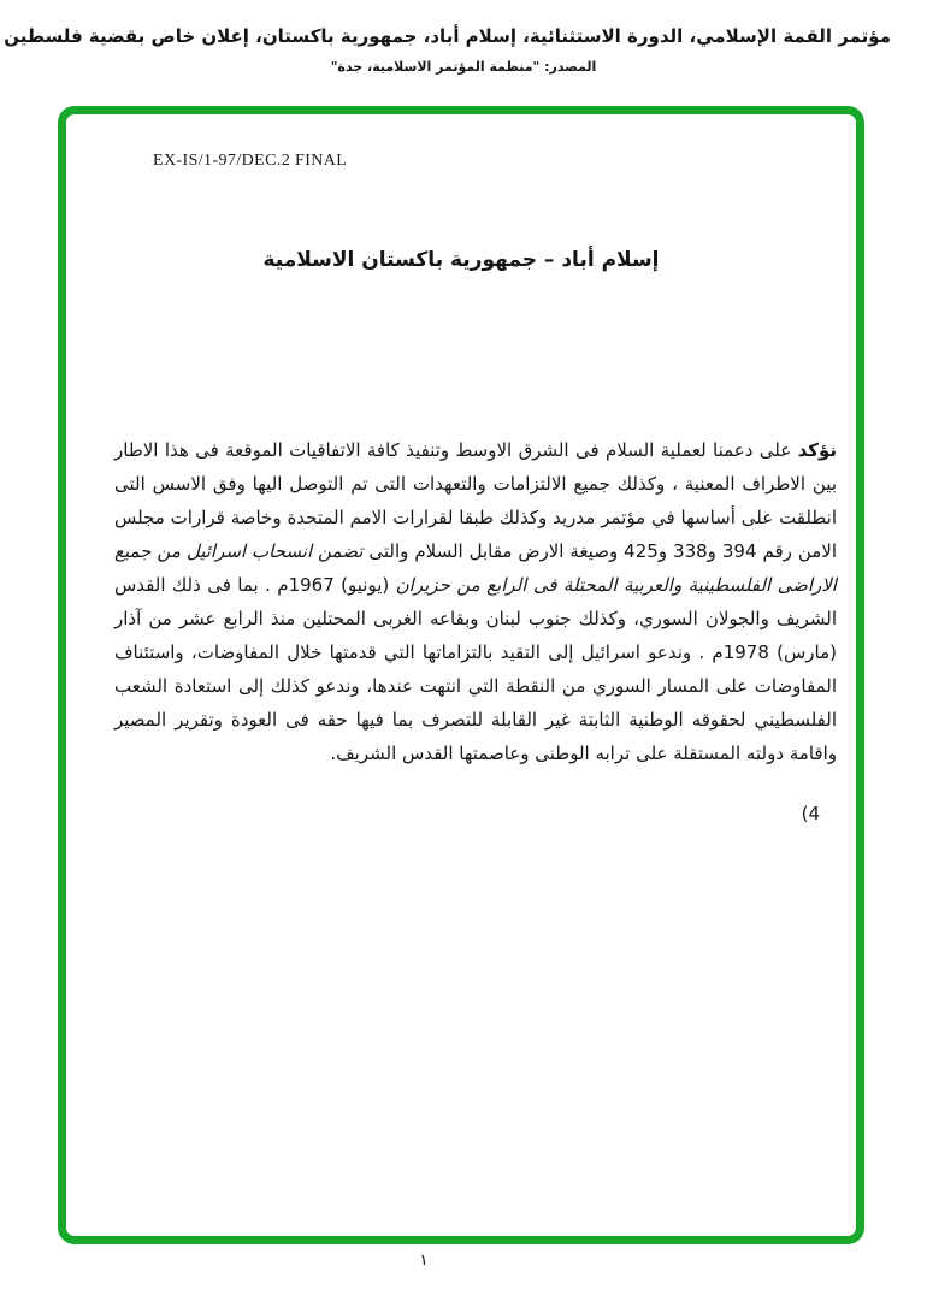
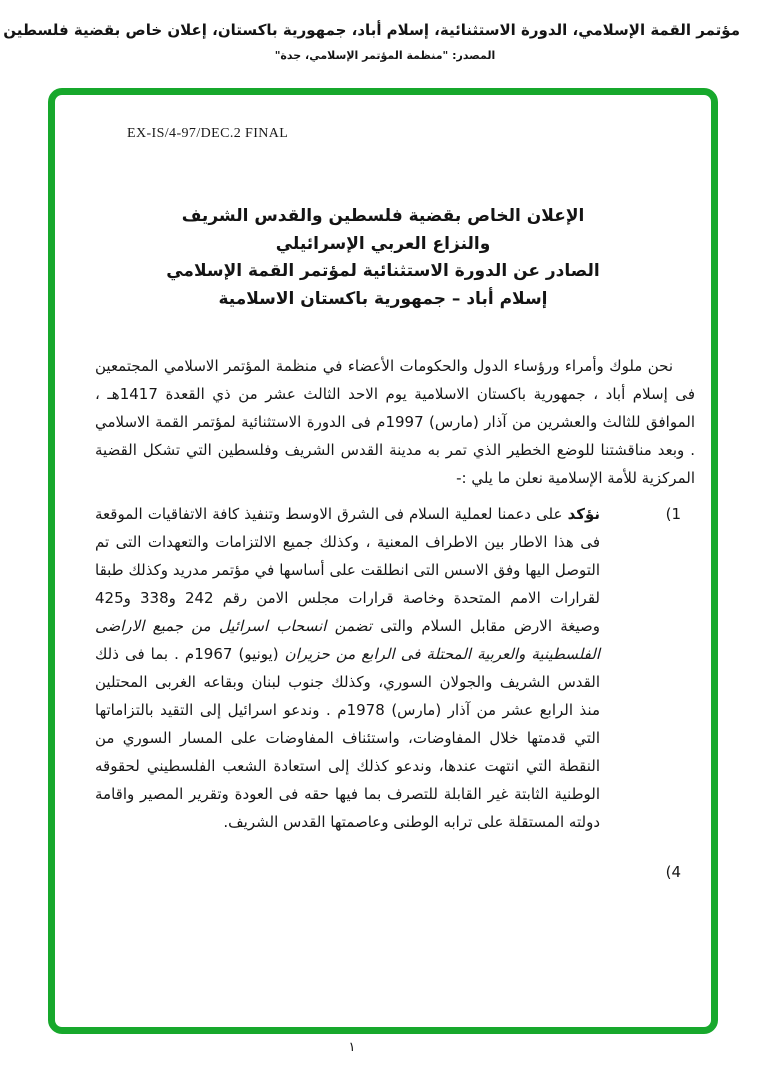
  مؤتمر القمة الإسلامي، الدورة الاستثنائية، إسلام أباد، جمهورية باكستان، إعلان خاص بقضية فلسطين
- المصدر: "منظمة المؤتمر الاسلامية، جدة"
+ المصدر: "منظمة المؤتمر الإسلامي، جدة"
- EX-IS/1-97/DEC.2 FINAL
+ EX-IS/4-97/DEC.2 FINAL
+ الإعلان الخاص بقضية فلسطين والقدس الشريف
+ والنزاع العربي الإسرائيلي
+ الصادر عن الدورة الاستثنائية لمؤتمر القمة الإسلامي
  إسلام أباد – جمهورية باكستان الاسلامية
+ نحن ملوك وأمراء ورؤساء الدول والحكومات الأعضاء في منظمة المؤتمر الاسلامي المجتمعين فى إسلام أباد ، جمهورية باكستان الاسلامية يوم الاحد الثالث عشر من ذي القعدة 1417هـ ، الموافق للثالث والعشرين من آذار (مارس) 1997م فى الدورة الاستثنائية لمؤتمر القمة الاسلامي . وبعد مناقشتنا للوضع الخطير الذي تمر به مدينة القدس الشريف وفلسطين التي تشكل القضية المركزية للأمة الإسلامية نعلن ما يلي :-
+ 1)
- نؤكد على دعمنا لعملية السلام فى الشرق الاوسط وتنفيذ كافة الاتفاقيات الموقعة فى هذا الاطار بين الاطراف المعنية ، وكذلك جميع الالتزامات والتعهدات التى تم التوصل اليها وفق الاسس التى انطلقت على أساسها في مؤتمر مدريد وكذلك طبقا لقرارات الامم المتحدة وخاصة قرارات مجلس الامن رقم 394 و338 و425 وصيغة الارض مقابل السلام والتى تضمن انسحاب اسرائيل من جميع الاراضى الفلسطينية والعربية المحتلة فى الرابع من حزيران (يونيو) 1967م . بما فى ذلك القدس الشريف والجولان السوري، وكذلك جنوب لبنان وبقاعه الغربى المحتلين منذ الرابع عشر من آذار (مارس) 1978م . وندعو اسرائيل إلى التقيد بالتزاماتها التي قدمتها خلال المفاوضات، واستئناف المفاوضات على المسار السوري من النقطة التي انتهت عندها، وندعو كذلك إلى استعادة الشعب الفلسطيني لحقوقه الوطنية الثابتة غير القابلة للتصرف بما فيها حقه فى العودة وتقرير المصير واقامة دولته المستقلة على ترابه الوطنى وعاصمتها القدس الشريف.
+ نؤكد على دعمنا لعملية السلام فى الشرق الاوسط وتنفيذ كافة الاتفاقيات الموقعة فى هذا الاطار بين الاطراف المعنية ، وكذلك جميع الالتزامات والتعهدات التى تم التوصل اليها وفق الاسس التى انطلقت على أساسها في مؤتمر مدريد وكذلك طبقا لقرارات الامم المتحدة وخاصة قرارات مجلس الامن رقم 242 و338 و425 وصيغة الارض مقابل السلام والتى تضمن انسحاب اسرائيل من جميع الاراضى الفلسطينية والعربية المحتلة فى الرابع من حزيران (يونيو) 1967م . بما فى ذلك القدس الشريف والجولان السوري، وكذلك جنوب لبنان وبقاعه الغربى المحتلين منذ الرابع عشر من آذار (مارس) 1978م . وندعو اسرائيل إلى التقيد بالتزاماتها التي قدمتها خلال المفاوضات، واستئناف المفاوضات على المسار السوري من النقطة التي انتهت عندها، وندعو كذلك إلى استعادة الشعب الفلسطيني لحقوقه الوطنية الثابتة غير القابلة للتصرف بما فيها حقه فى العودة وتقرير المصير واقامة دولته المستقلة على ترابه الوطنى وعاصمتها القدس الشريف.
  4)
  ١
